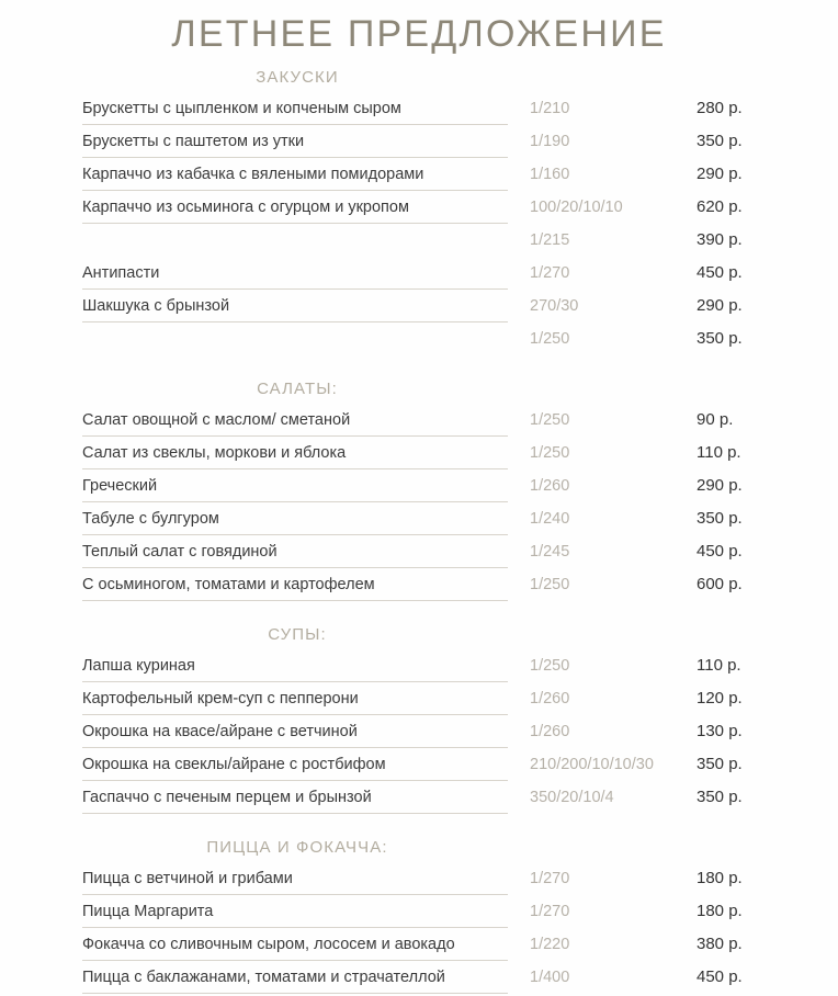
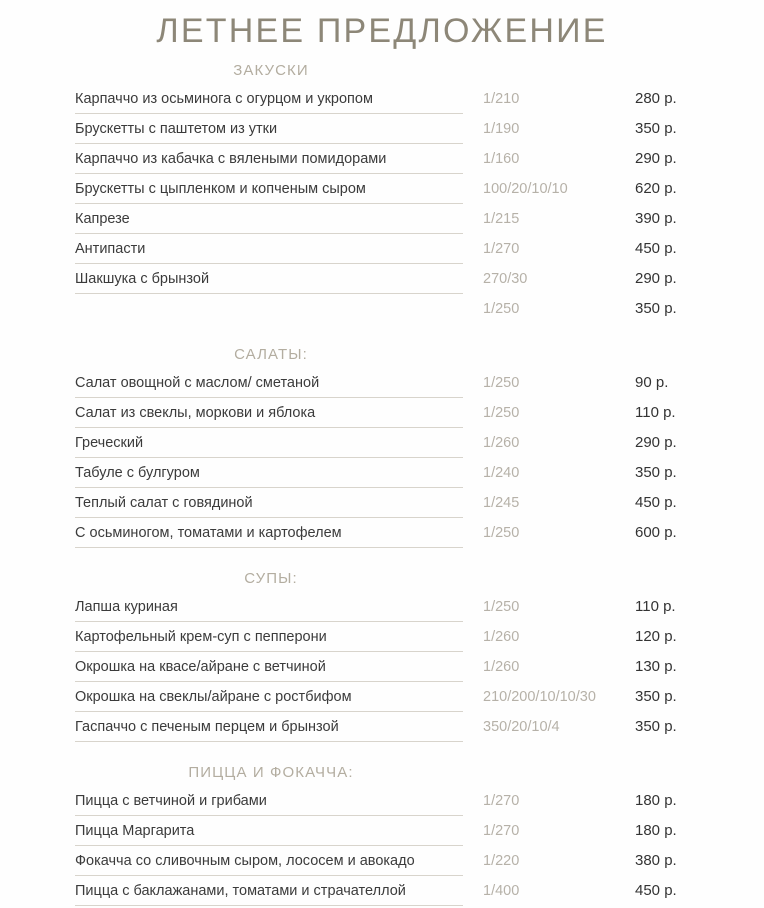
  ЛЕТНЕЕ ПРЕДЛОЖЕНИЕ
  ЗАКУСКИ
- Брускетты с цыпленком и копченым сыром
+ Карпаччо из осьминога с огурцом и укропом
  1/210
  280 р.
  Брускетты с паштетом из утки
  1/190
  350 р.
  Карпаччо из кабачка с вялеными помидорами
  1/160
  290 р.
- Карпаччо из осьминога с огурцом и укропом
+ Брускетты с цыпленком и копченым сыром
  100/20/10/10
  620 р.
+ Капрезе
  1/215
  390 р.
  Антипасти
  1/270
  450 р.
  Шакшука с брынзой
  270/30
  290 р.
  1/250
  350 р.
  САЛАТЫ:
  Салат овощной с маслом/ сметаной
  1/250
  90 р.
  Салат из свеклы, моркови и яблока
  1/250
  110 р.
  Греческий
  1/260
  290 р.
  Табуле с булгуром
  1/240
  350 р.
  Теплый салат с говядиной
  1/245
  450 р.
  С осьминогом, томатами и картофелем
  1/250
  600 р.
  СУПЫ:
  Лапша куриная
  1/250
  110 р.
  Картофельный крем-суп с пепперони
  1/260
  120 р.
  Окрошка на квасе/айране с ветчиной
  1/260
  130 р.
  Окрошка на свеклы/айране с ростбифом
  210/200/10/10/30
  350 р.
  Гаспаччо с печеным перцем и брынзой
  350/20/10/4
  350 р.
  ПИЦЦА И ФОКАЧЧА:
  Пицца с ветчиной и грибами
  1/270
  180 р.
  Пицца Маргарита
  1/270
  180 р.
  Фокачча со сливочным сыром, лососем и авокадо
  1/220
  380 р.
  Пицца с баклажанами, томатами и страчателлой
  1/400
  450 р.
